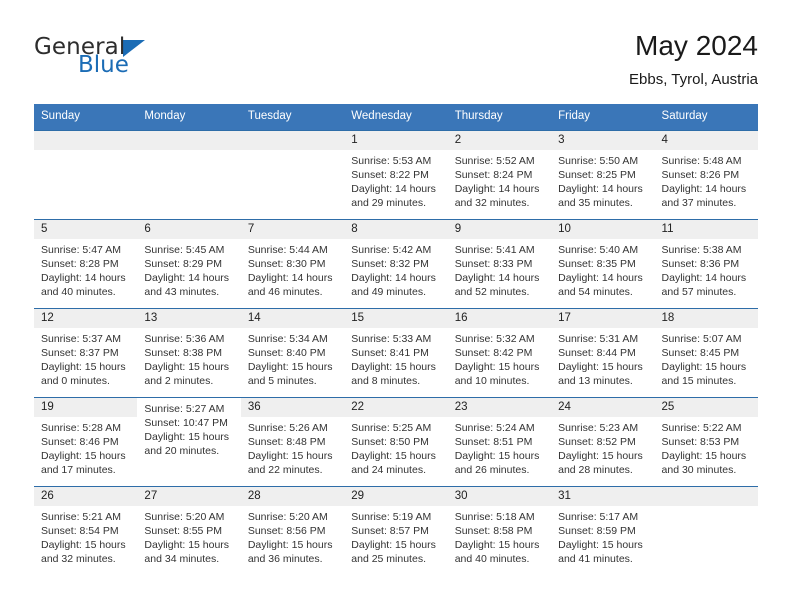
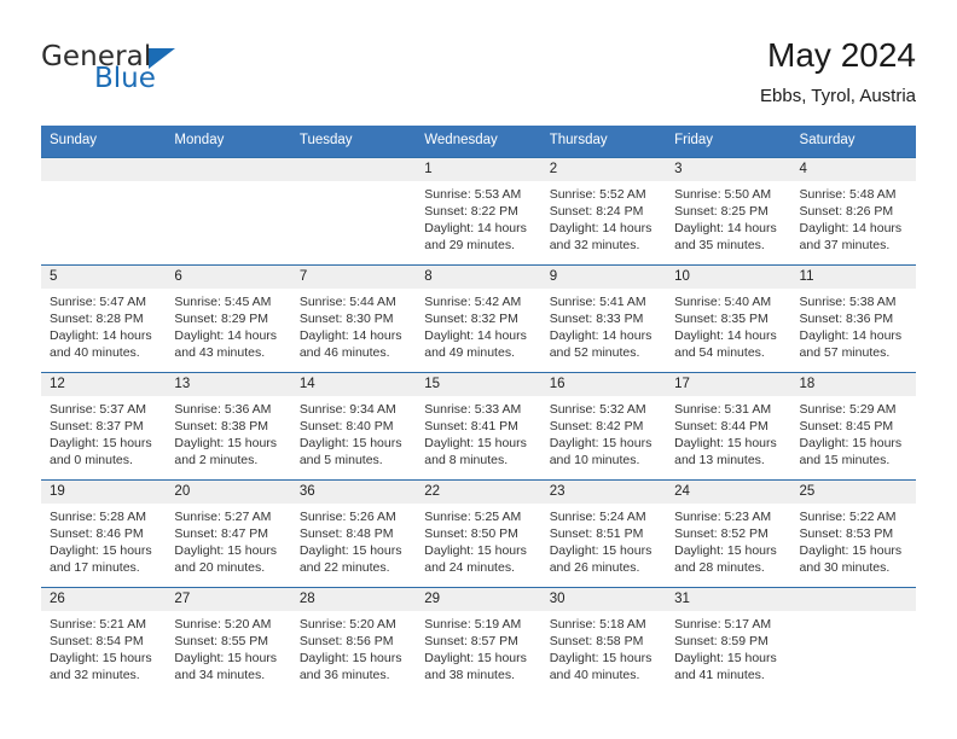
  General
  Blue
  May 2024
  Ebbs, Tyrol, Austria
  Sunday
  Monday
  Tuesday
  Wednesday
  Thursday
  Friday
  Saturday
  1
  Sunrise: 5:53 AM
  Sunset: 8:22 PM
  Daylight: 14 hours
  and 29 minutes.
  2
  Sunrise: 5:52 AM
  Sunset: 8:24 PM
  Daylight: 14 hours
  and 32 minutes.
  3
  Sunrise: 5:50 AM
  Sunset: 8:25 PM
  Daylight: 14 hours
  and 35 minutes.
  4
  Sunrise: 5:48 AM
  Sunset: 8:26 PM
  Daylight: 14 hours
  and 37 minutes.
  5
  Sunrise: 5:47 AM
  Sunset: 8:28 PM
  Daylight: 14 hours
  and 40 minutes.
  6
  Sunrise: 5:45 AM
  Sunset: 8:29 PM
  Daylight: 14 hours
  and 43 minutes.
  7
  Sunrise: 5:44 AM
  Sunset: 8:30 PM
  Daylight: 14 hours
  and 46 minutes.
  8
  Sunrise: 5:42 AM
  Sunset: 8:32 PM
  Daylight: 14 hours
  and 49 minutes.
  9
  Sunrise: 5:41 AM
  Sunset: 8:33 PM
  Daylight: 14 hours
  and 52 minutes.
  10
  Sunrise: 5:40 AM
  Sunset: 8:35 PM
  Daylight: 14 hours
  and 54 minutes.
  11
  Sunrise: 5:38 AM
  Sunset: 8:36 PM
  Daylight: 14 hours
  and 57 minutes.
  12
  Sunrise: 5:37 AM
  Sunset: 8:37 PM
  Daylight: 15 hours
  and 0 minutes.
  13
  Sunrise: 5:36 AM
  Sunset: 8:38 PM
  Daylight: 15 hours
  and 2 minutes.
  14
- Sunrise: 5:34 AM
+ Sunrise: 9:34 AM
  Sunset: 8:40 PM
  Daylight: 15 hours
  and 5 minutes.
  15
  Sunrise: 5:33 AM
  Sunset: 8:41 PM
  Daylight: 15 hours
  and 8 minutes.
  16
  Sunrise: 5:32 AM
  Sunset: 8:42 PM
  Daylight: 15 hours
  and 10 minutes.
  17
  Sunrise: 5:31 AM
  Sunset: 8:44 PM
  Daylight: 15 hours
  and 13 minutes.
  18
- Sunrise: 5:07 AM
+ Sunrise: 5:29 AM
  Sunset: 8:45 PM
  Daylight: 15 hours
  and 15 minutes.
  19
  Sunrise: 5:28 AM
  Sunset: 8:46 PM
  Daylight: 15 hours
  and 17 minutes.
+ 20
  Sunrise: 5:27 AM
- Sunset: 10:47 PM
+ Sunset: 8:47 PM
  Daylight: 15 hours
  and 20 minutes.
  36
  Sunrise: 5:26 AM
  Sunset: 8:48 PM
  Daylight: 15 hours
  and 22 minutes.
  22
  Sunrise: 5:25 AM
  Sunset: 8:50 PM
  Daylight: 15 hours
  and 24 minutes.
  23
  Sunrise: 5:24 AM
  Sunset: 8:51 PM
  Daylight: 15 hours
  and 26 minutes.
  24
  Sunrise: 5:23 AM
  Sunset: 8:52 PM
  Daylight: 15 hours
  and 28 minutes.
  25
  Sunrise: 5:22 AM
  Sunset: 8:53 PM
  Daylight: 15 hours
  and 30 minutes.
  26
  Sunrise: 5:21 AM
  Sunset: 8:54 PM
  Daylight: 15 hours
  and 32 minutes.
  27
  Sunrise: 5:20 AM
  Sunset: 8:55 PM
  Daylight: 15 hours
  and 34 minutes.
  28
  Sunrise: 5:20 AM
  Sunset: 8:56 PM
  Daylight: 15 hours
  and 36 minutes.
  29
  Sunrise: 5:19 AM
  Sunset: 8:57 PM
  Daylight: 15 hours
- and 25 minutes.
+ and 38 minutes.
  30
  Sunrise: 5:18 AM
  Sunset: 8:58 PM
  Daylight: 15 hours
  and 40 minutes.
  31
  Sunrise: 5:17 AM
  Sunset: 8:59 PM
  Daylight: 15 hours
  and 41 minutes.
